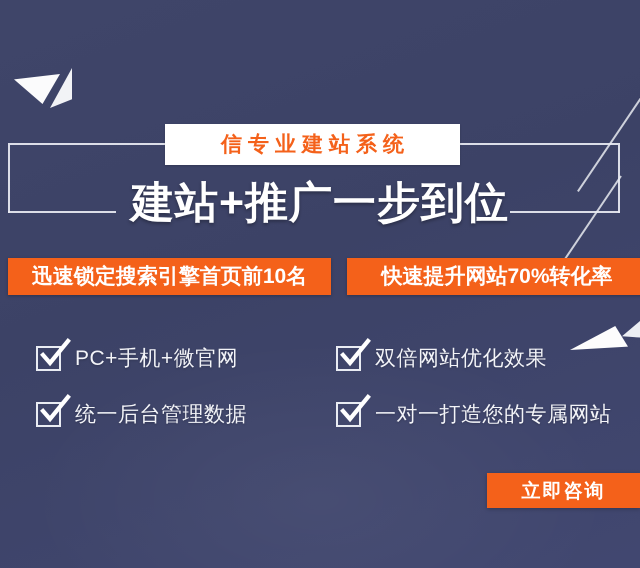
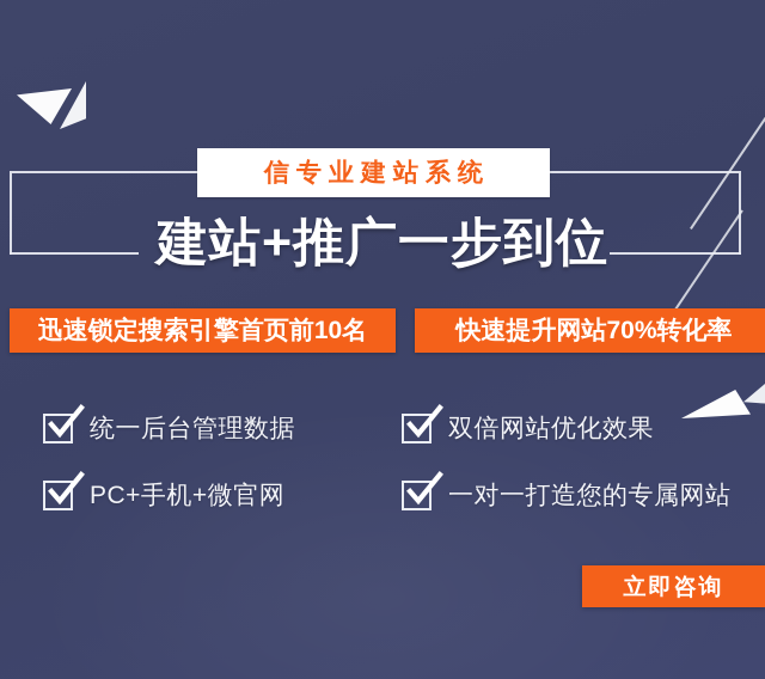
  信专业建站系统
  建站+推广一步到位
  迅速锁定搜索引擎首页前10名
  快速提升网站70%转化率
- PC+手机+微官网
+ 统一后台管理数据
  双倍网站优化效果
- 统一后台管理数据
+ PC+手机+微官网
  一对一打造您的专属网站
  立即咨询
